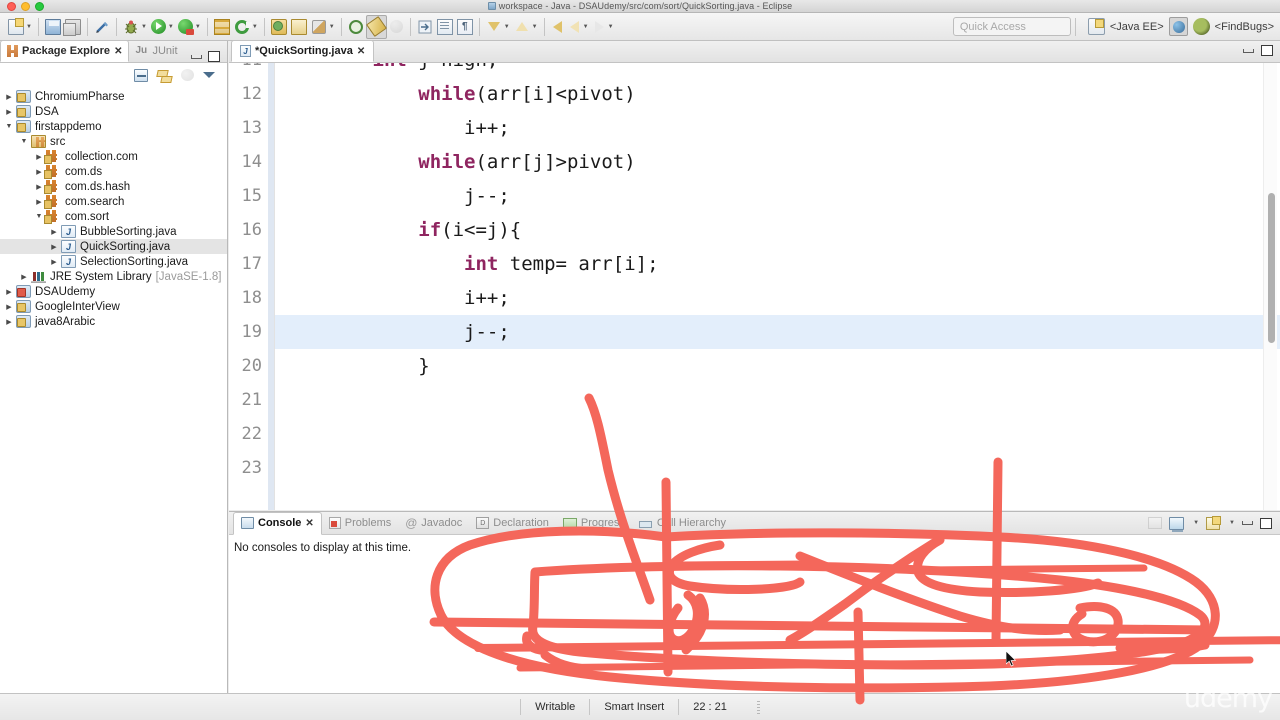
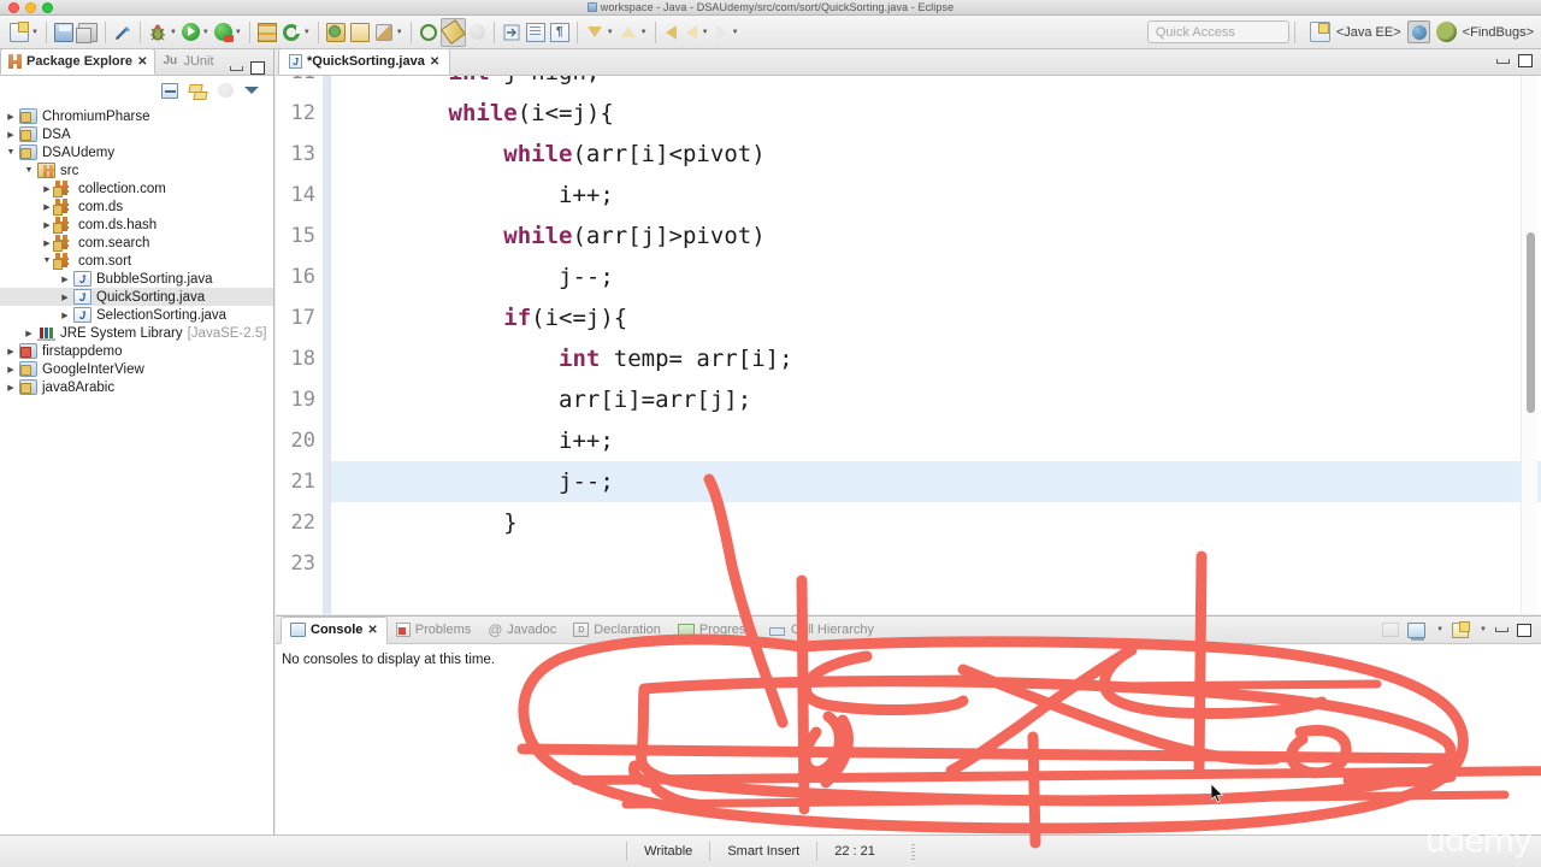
  workspace - Java - DSAUdemy/src/com/sort/QuickSorting.java - Eclipse
  ¶
  Quick Access
  <Java EE>
  <FindBugs>
  Package Explore
  ✕
  Ju
  JUnit
  ChromiumPharse
  DSA
- firstappdemo
+ DSAUdemy
  src
  collection.com
  com.ds
  com.ds.hash
  com.search
  com.sort
  J
  BubbleSorting.java
  J
  QuickSorting.java
  J
  SelectionSorting.java
  JRE System Library
- [JavaSE-1.8]
+ [JavaSE-2.5]
- DSAUdemy
+ firstappdemo
  GoogleInterView
  java8Arabic
  J
  *QuickSorting.java
  ✕
  12
  13
  14
  15
  16
  17
  18
  19
  20
  21
  22
  23
+ while(i<=j){
  while(arr[i]<pivot)
  i++;
  while(arr[j]>pivot)
  j--;
  if(i<=j){
  int temp= arr[i];
+ arr[i]=arr[j];
  i++;
  j--;
  }
  Console
  ✕
  Problems
  @
  Javadoc
  Declaration
  Progres
  Cll Hierarchy
  No consoles to display at this time.
  Writable
  Smart Insert
  22 : 21
  udemy
